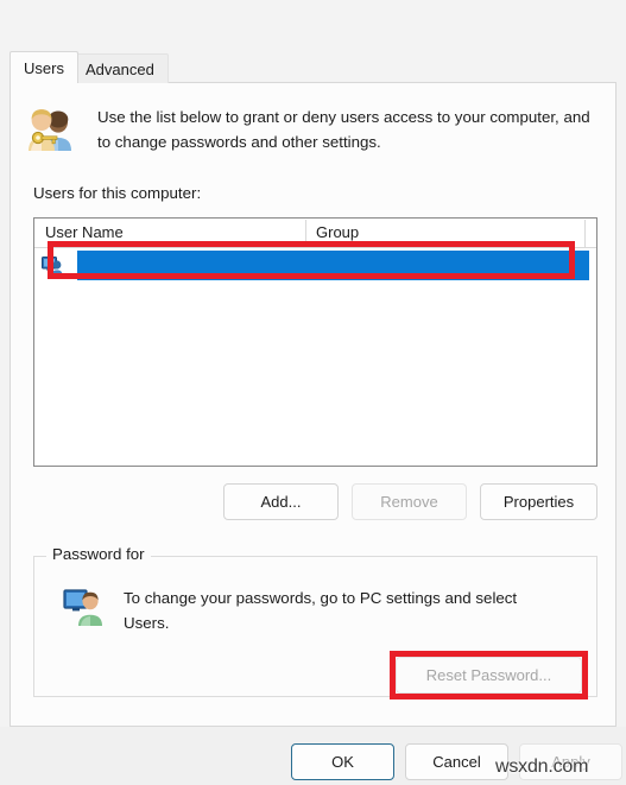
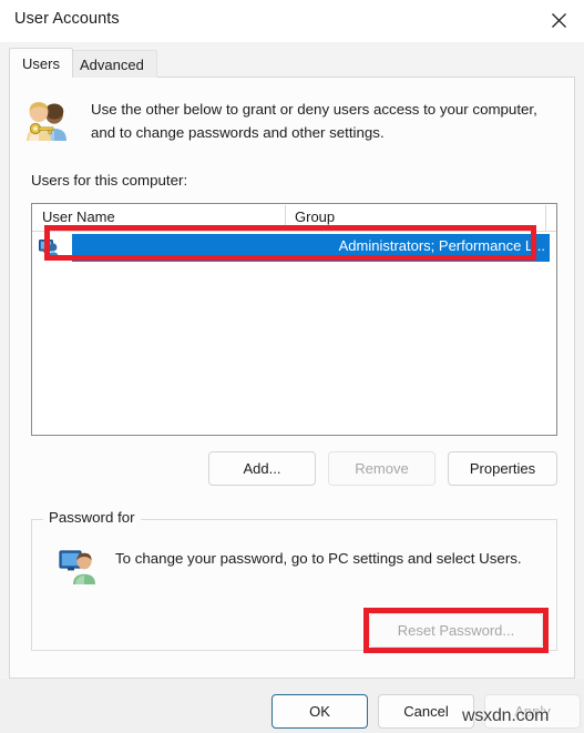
+ User Accounts
  Users
  Advanced
- Use the list below to grant or deny users access to your computer, and to change passwords and other settings.
+ Use the other below to grant or deny users access to your computer, and to change passwords and other settings.
  Users for this computer:
  User Name
  Group
+ Administrators; Performance L...
  Add...
  Remove
  Properties
  Password for
- To change your passwords, go to PC settings and select Users.
+ To change your password, go to PC settings and select Users.
  Reset Password...
  OK
  Cancel
  Apply
  wsxdn.com
